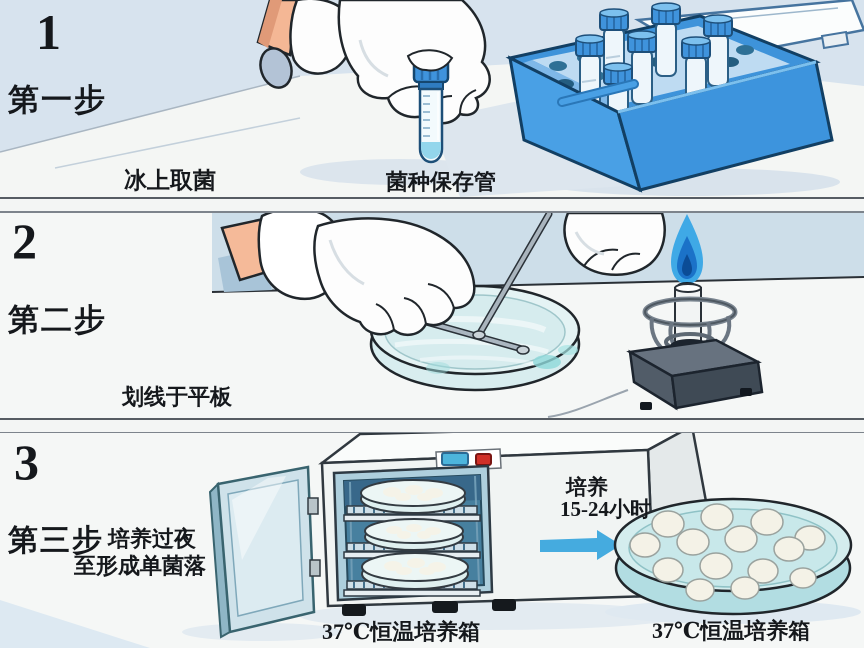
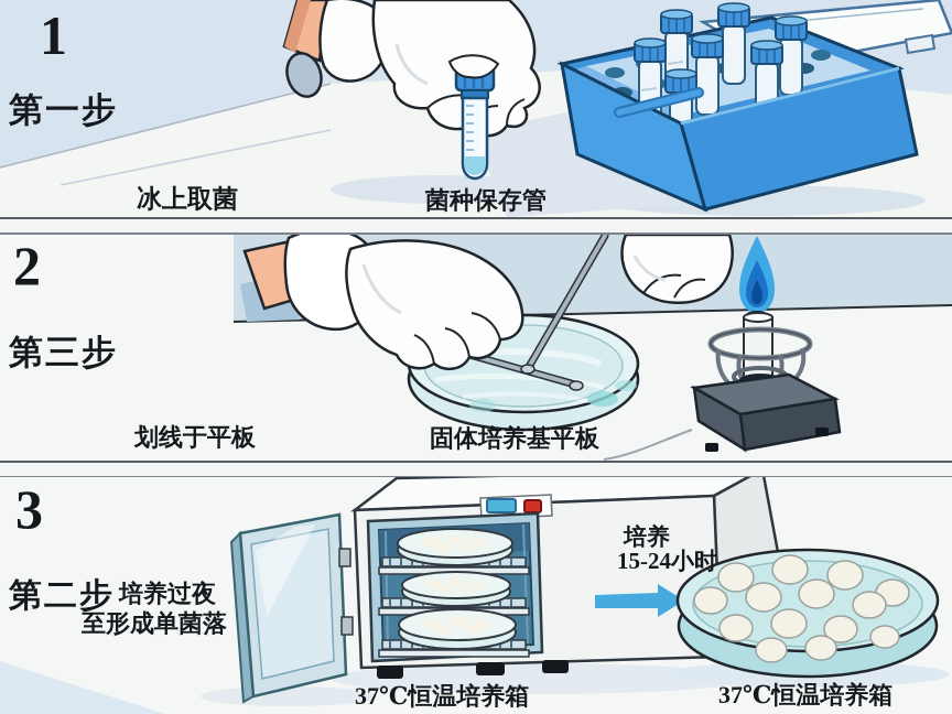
  1
  第一步
  冰上取菌
  菌种保存管
  2
- 第二步
+ 第三步
  划线于平板
+ 固体培养基平板
  3
- 第三步
+ 第二步
  培养过夜
  至形成单菌落
  培养
  15-24小时
  37℃恒温培养箱
  37℃恒温培养箱
